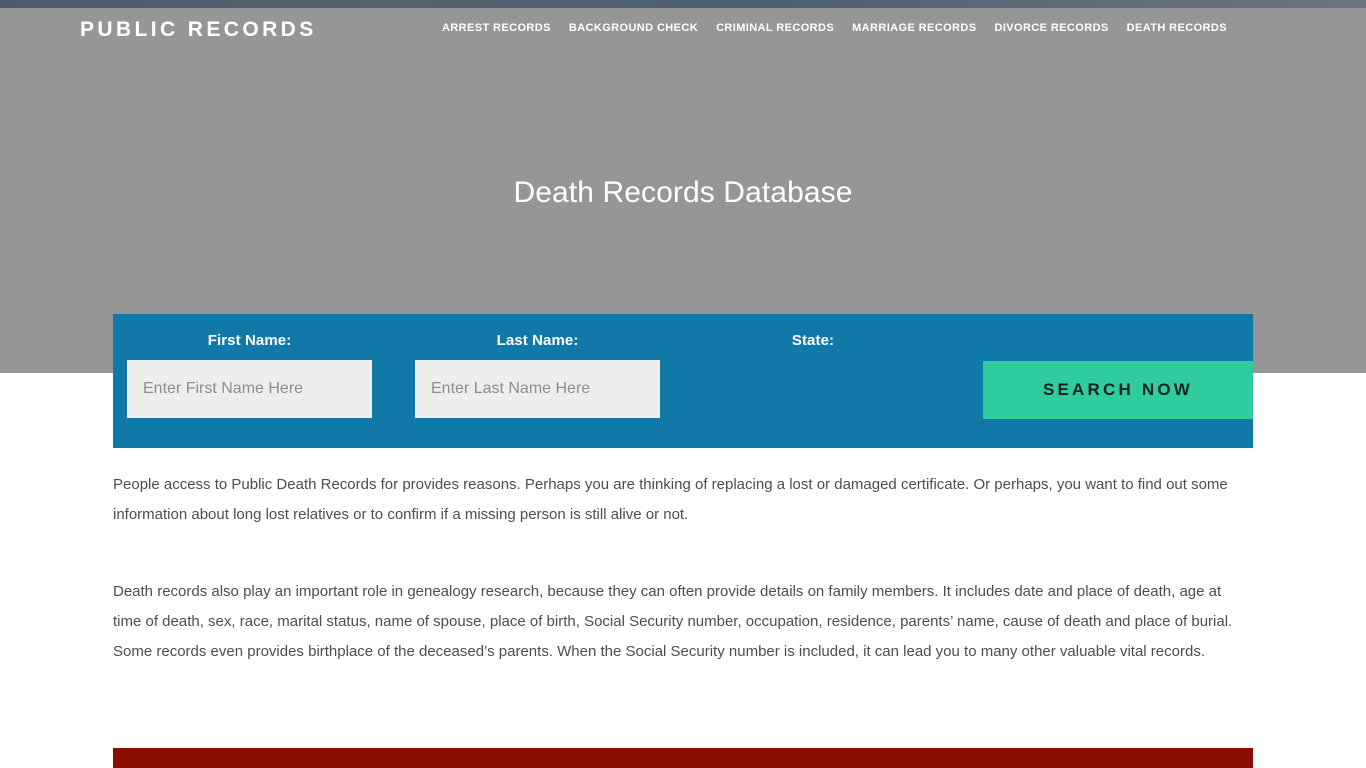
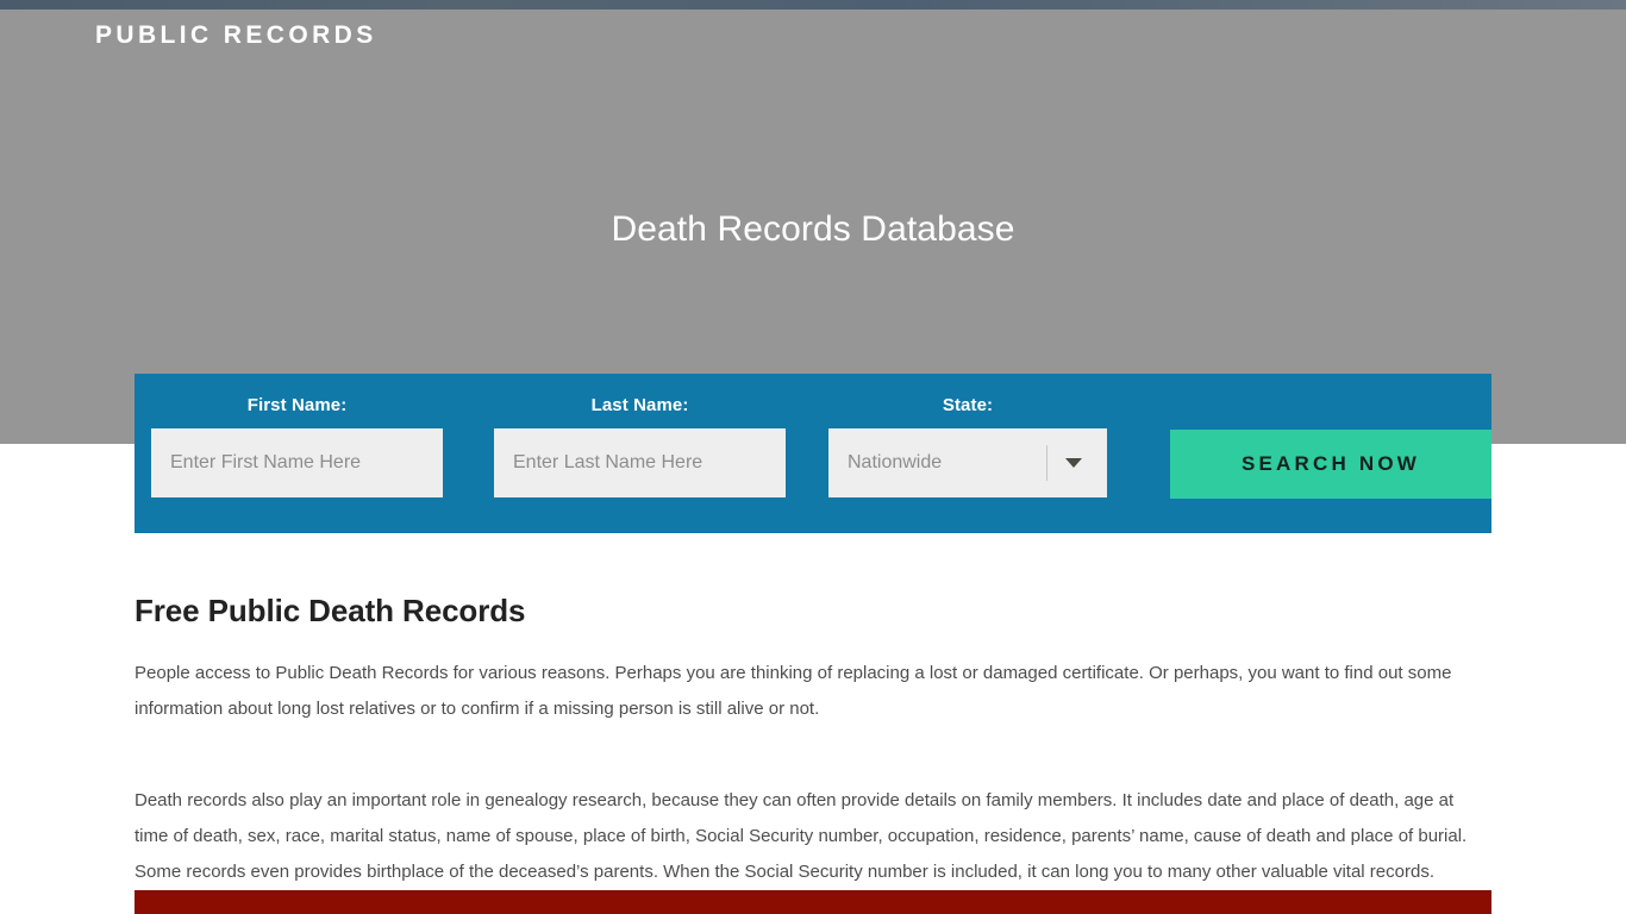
  PUBLIC RECORDS
- ARREST RECORDS
- BACKGROUND CHECK
- CRIMINAL RECORDS
- MARRIAGE RECORDS
- DIVORCE RECORDS
- DEATH RECORDS
  Death Records Database
  First Name:
  Enter First Name Here
  Last Name:
  Enter Last Name Here
  State:
+ Nationwide
  SEARCH NOW
+ Free Public Death Records
- People access to Public Death Records for provides reasons. Perhaps you are thinking of replacing a lost or damaged certificate. Or perhaps, you want to find out some information about long lost relatives or to confirm if a missing person is still alive or not.
+ People access to Public Death Records for various reasons. Perhaps you are thinking of replacing a lost or damaged certificate. Or perhaps, you want to find out some information about long lost relatives or to confirm if a missing person is still alive or not.
- Death records also play an important role in genealogy research, because they can often provide details on family members. It includes date and place of death, age at time of death, sex, race, marital status, name of spouse, place of birth, Social Security number, occupation, residence, parents’ name, cause of death and place of burial. Some records even provides birthplace of the deceased’s parents. When the Social Security number is included, it can lead you to many other valuable vital records.
+ Death records also play an important role in genealogy research, because they can often provide details on family members. It includes date and place of death, age at time of death, sex, race, marital status, name of spouse, place of birth, Social Security number, occupation, residence, parents’ name, cause of death and place of burial. Some records even provides birthplace of the deceased’s parents. When the Social Security number is included, it can long you to many other valuable vital records.
